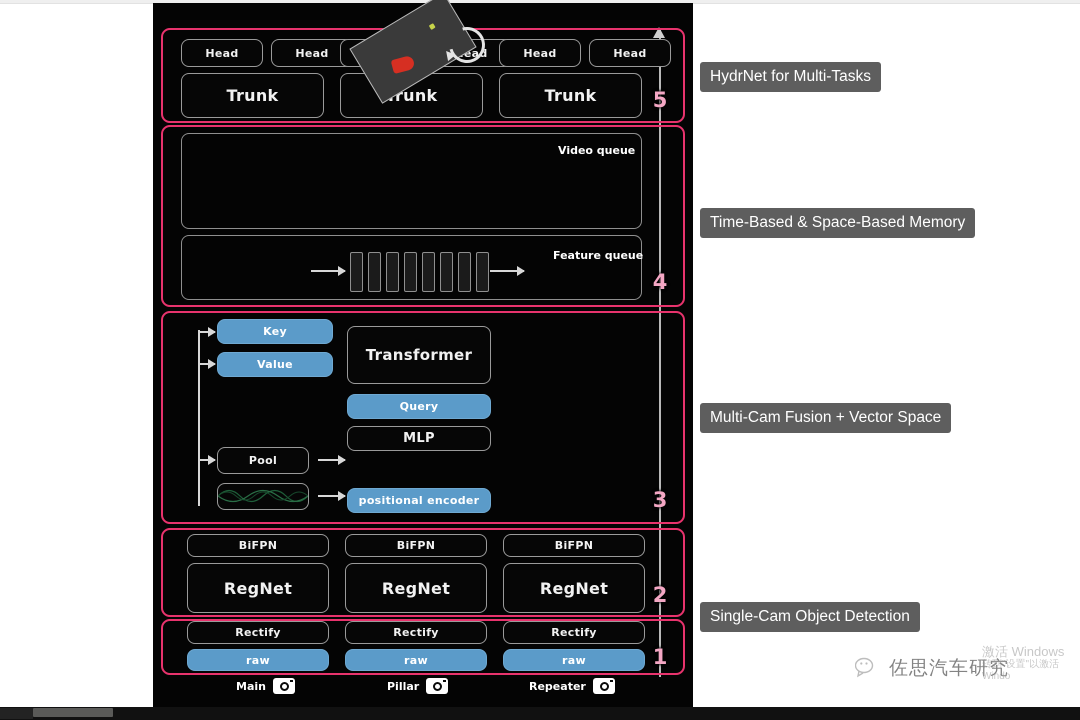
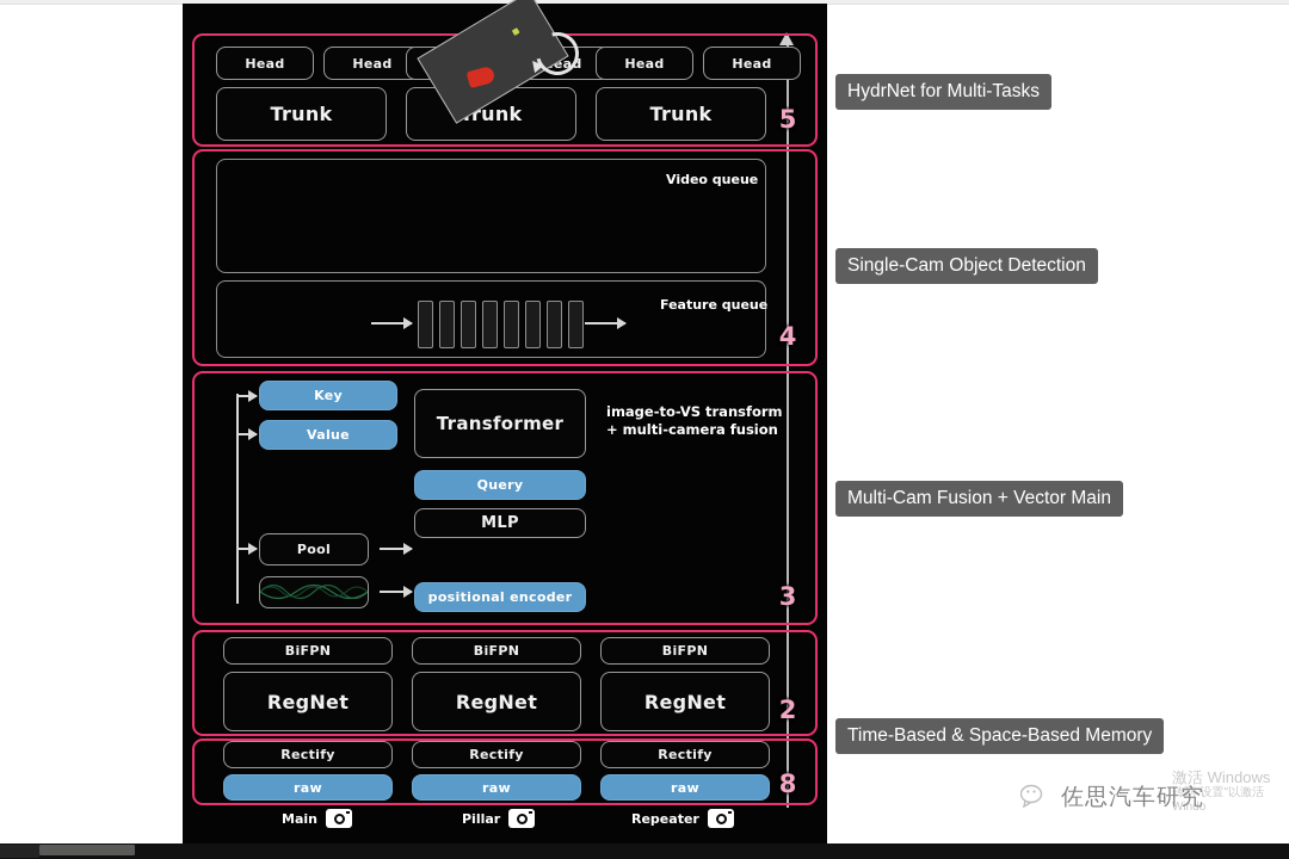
  5
  4
  3
  2
- 1
+ 8
  Head
  Head
  ead
  Head
  Head
  Trunk
  runk
  Trunk
  Video queue
  Feature queue
  Key
  Value
  Pool
  Transformer
  Query
  MLP
  positional encoder
+ image-to-VS transform
+ + multi-camera fusion
  BiFPN
  BiFPN
  BiFPN
  RegNet
  RegNet
  RegNet
  Rectify
  Rectify
  Rectify
  raw
  raw
  raw
  Main
  Pillar
  Repeater
  HydrNet for Multi-Tasks
- Time-Based & Space-Based Memory
+ Single-Cam Object Detection
- Multi-Cam Fusion + Vector Space
+ Multi-Cam Fusion + Vector Main
- Single-Cam Object Detection
+ Time-Based & Space-Based Memory
  佐思汽车研究
  激活 Windows
  转到"设置"以激活 Windo
